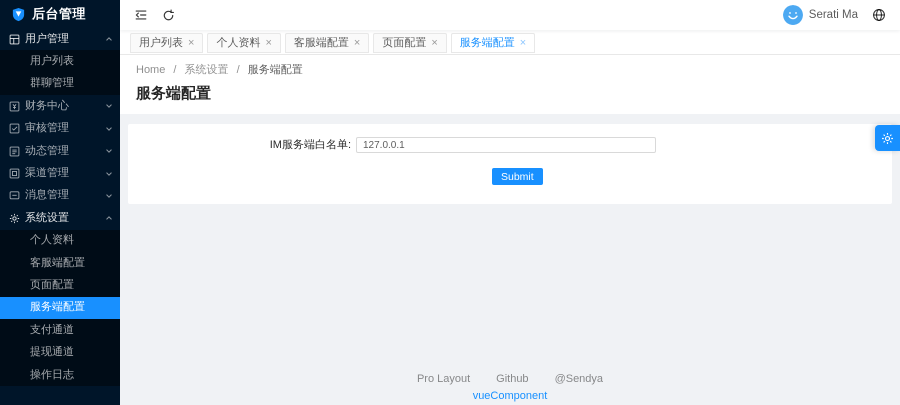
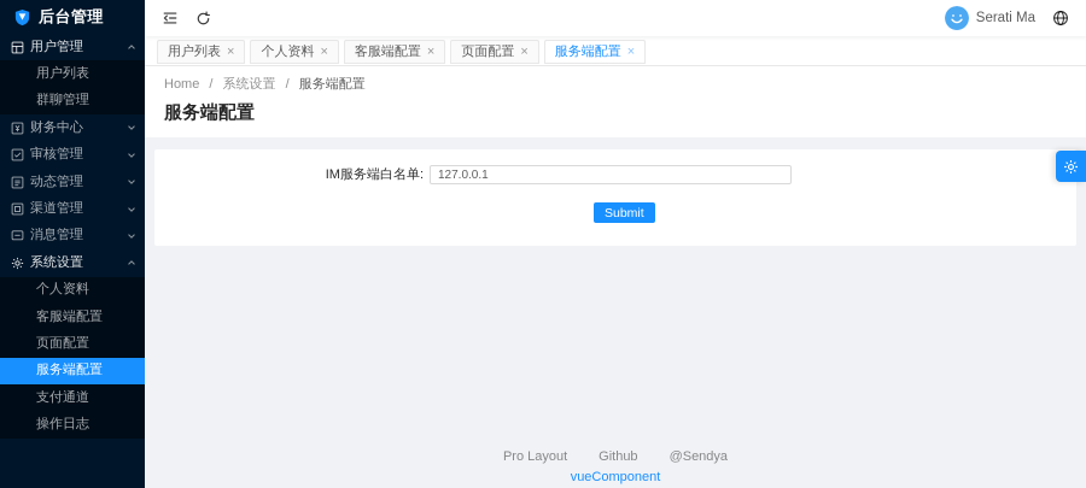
  后台管理
  用户管理
  用户列表
  群聊管理
  财务中心
  审核管理
  动态管理
  渠道管理
  消息管理
  系统设置
  个人资料
  客服端配置
  页面配置
  服务端配置
  支付通道
- 提现通道
  操作日志
  Serati Ma
  用户列表
  ×
  个人资料
  ×
  客服端配置
  ×
  页面配置
  ×
  服务端配置
  ×
  Home / 系统设置 / 服务端配置
  服务端配置
  IM服务端白名单:
  127.0.0.1
  Submit
  Pro Layout
  Github
  @Sendya
  vueComponent
